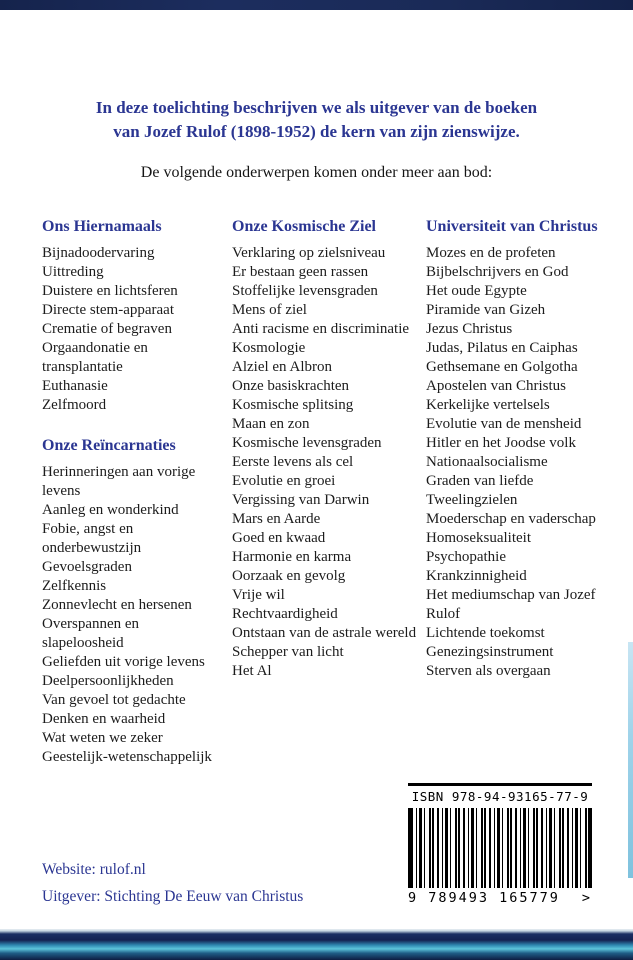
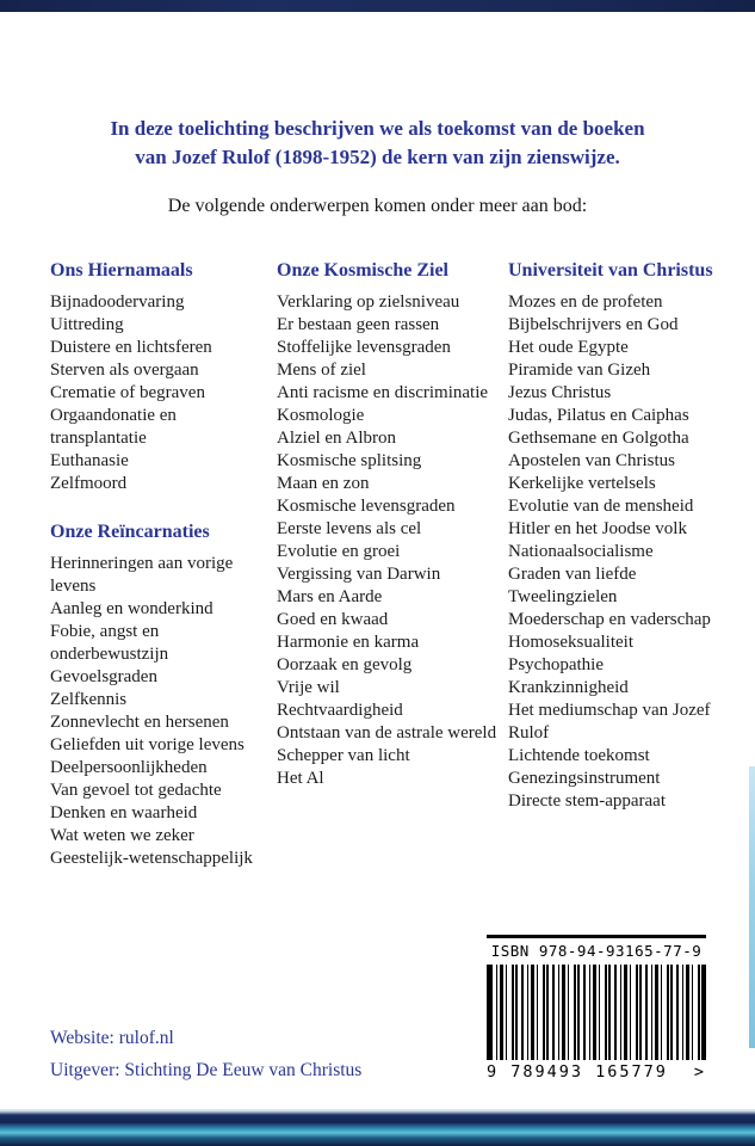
- In deze toelichting beschrijven we als uitgever van de boeken
+ In deze toelichting beschrijven we als toekomst van de boeken
  van Jozef Rulof (1898-1952) de kern van zijn zienswijze.
  De volgende onderwerpen komen onder meer aan bod:
  Ons Hiernamaals
  Bijnadoodervaring
  Uittreding
  Duistere en lichtsferen
- Directe stem-apparaat
+ Sterven als overgaan
  Crematie of begraven
  Orgaandonatie en transplantatie
  Euthanasie
  Zelfmoord
  Onze Reïncarnaties
  Herinneringen aan vorige levens
  Aanleg en wonderkind
  Fobie, angst en onderbewustzijn
  Gevoelsgraden
  Zelfkennis
  Zonnevlecht en hersenen
- Overspannen en slapeloosheid
  Geliefden uit vorige levens
  Deelpersoonlijkheden
  Van gevoel tot gedachte
  Denken en waarheid
  Wat weten we zeker
  Geestelijk-wetenschappelijk
  Onze Kosmische Ziel
  Verklaring op zielsniveau
  Er bestaan geen rassen
  Stoffelijke levensgraden
  Mens of ziel
  Anti racisme en discriminatie
  Kosmologie
  Alziel en Albron
- Onze basiskrachten
  Kosmische splitsing
  Maan en zon
  Kosmische levensgraden
  Eerste levens als cel
  Evolutie en groei
  Vergissing van Darwin
  Mars en Aarde
  Goed en kwaad
  Harmonie en karma
  Oorzaak en gevolg
  Vrije wil
  Rechtvaardigheid
  Ontstaan van de astrale wereld
  Schepper van licht
  Het Al
  Universiteit van Christus
  Mozes en de profeten
  Bijbelschrijvers en God
  Het oude Egypte
  Piramide van Gizeh
  Jezus Christus
  Judas, Pilatus en Caiphas
  Gethsemane en Golgotha
  Apostelen van Christus
  Kerkelijke vertelsels
  Evolutie van de mensheid
  Hitler en het Joodse volk
  Nationaalsocialisme
  Graden van liefde
  Tweelingzielen
  Moederschap en vaderschap
  Homoseksualiteit
  Psychopathie
  Krankzinnigheid
  Het mediumschap van Jozef Rulof
  Lichtende toekomst
  Genezingsinstrument
- Sterven als overgaan
+ Directe stem-apparaat
  Website: rulof.nl
  Uitgever: Stichting De Eeuw van Christus
  ISBN 978-94-93165-77-9
  9 789493 165779
  >
